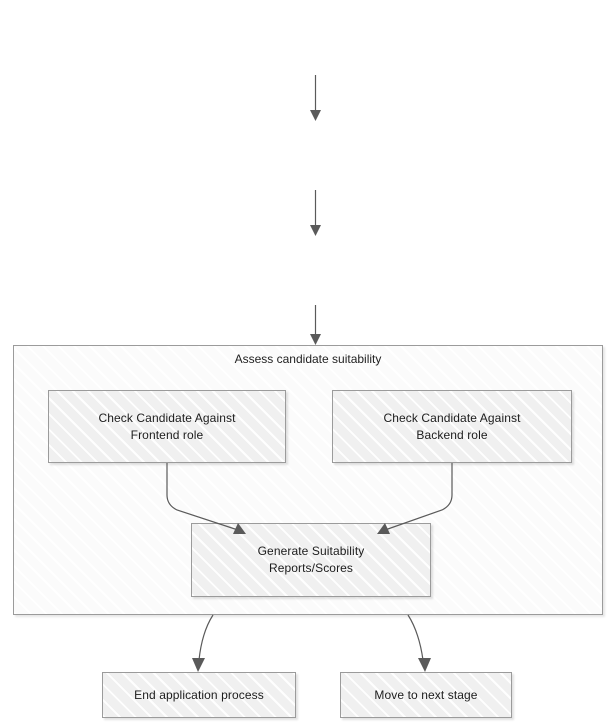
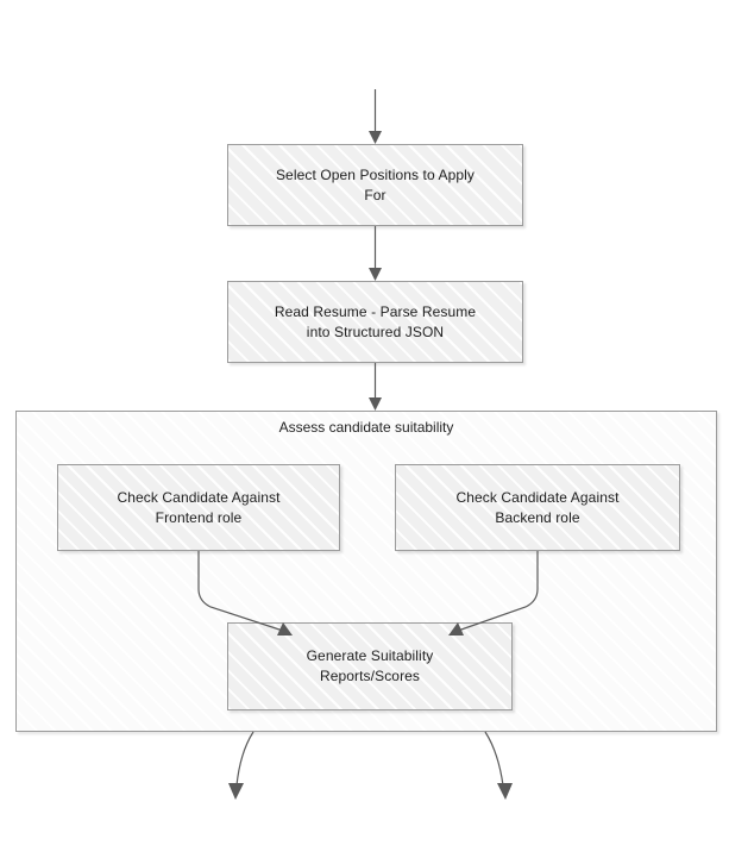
  Assess candidate suitability
+ Select Open Positions to Apply
+ For
+ Read Resume - Parse Resume
+ into Structured JSON
  Check Candidate Against
  Frontend role
  Check Candidate Against
  Backend role
  Generate Suitability
  Reports/Scores
- End application process
- Move to next stage
